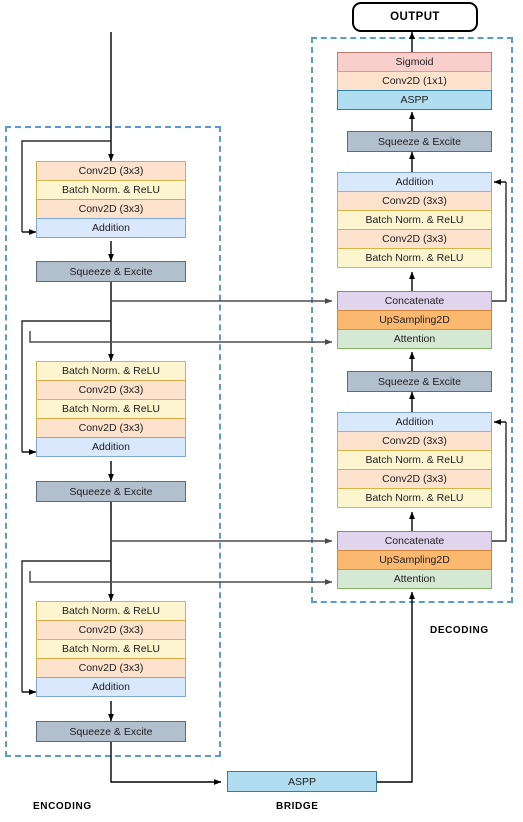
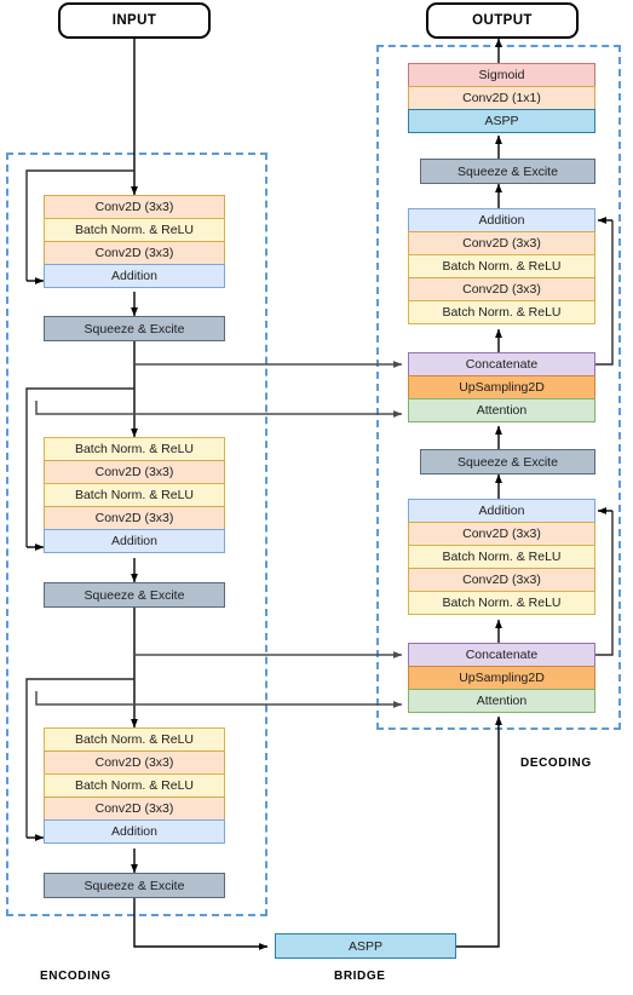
+ INPUT
  OUTPUT
  Conv2D (3x3)
  Batch Norm. & ReLU
  Conv2D (3x3)
  Addition
  Squeeze & Excite
  Batch Norm. & ReLU
  Conv2D (3x3)
  Batch Norm. & ReLU
  Conv2D (3x3)
  Addition
  Squeeze & Excite
  Batch Norm. & ReLU
  Conv2D (3x3)
  Batch Norm. & ReLU
  Conv2D (3x3)
  Addition
  Squeeze & Excite
  ASPP
  Concatenate
  UpSampling2D
  Attention
  Addition
  Conv2D (3x3)
  Batch Norm. & ReLU
  Conv2D (3x3)
  Batch Norm. & ReLU
  Squeeze & Excite
  Concatenate
  UpSampling2D
  Attention
  Addition
  Conv2D (3x3)
  Batch Norm. & ReLU
  Conv2D (3x3)
  Batch Norm. & ReLU
  Squeeze & Excite
  Sigmoid
  Conv2D (1x1)
  ASPP
  ENCODING
  BRIDGE
  DECODING
